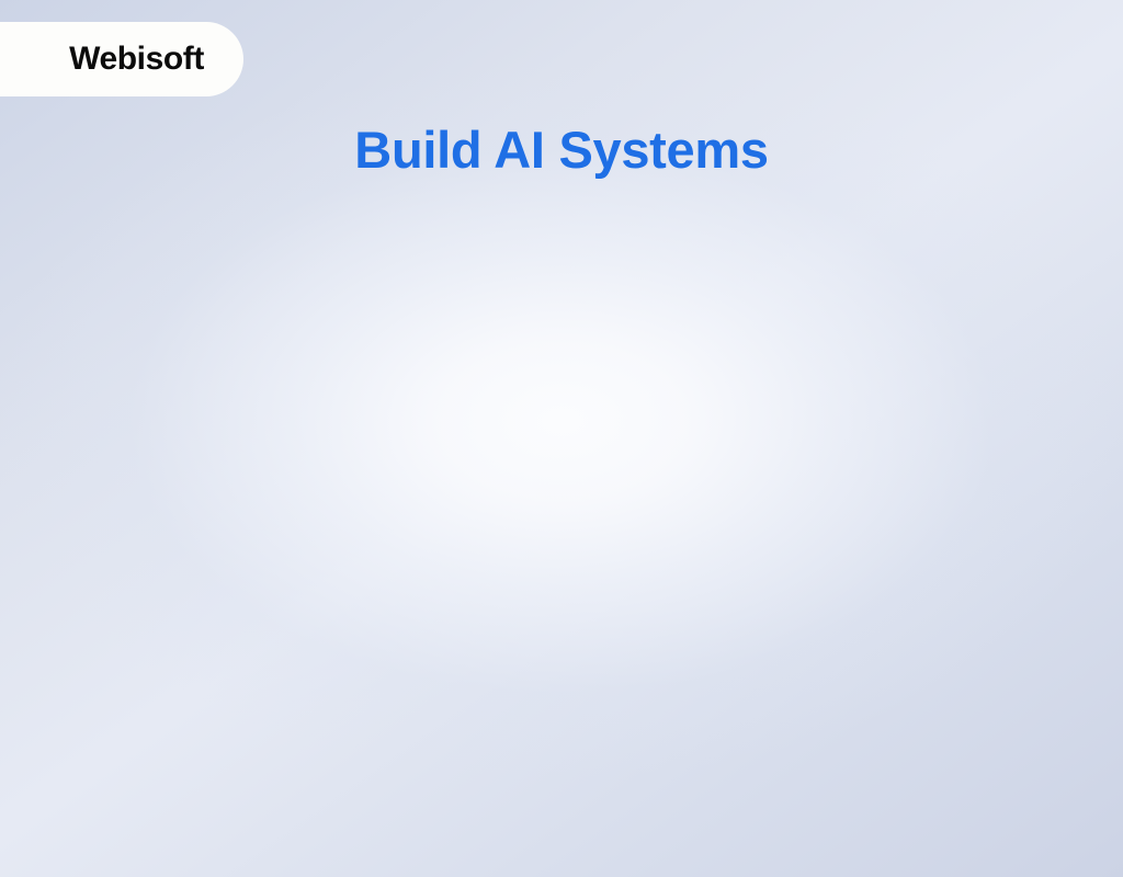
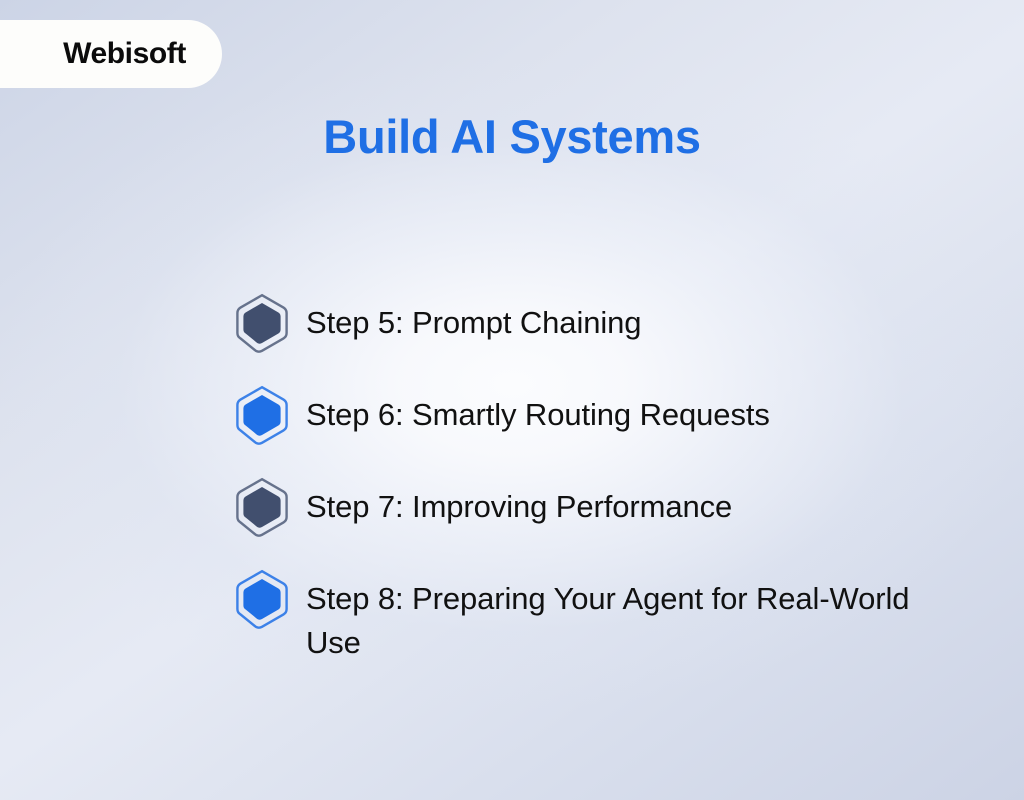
  Webisoft
  Build AI Systems
+ Step 5: Prompt Chaining
+ Step 6: Smartly Routing Requests
+ Step 7: Improving Performance
+ Step 8: Preparing Your Agent for Real-World Use
